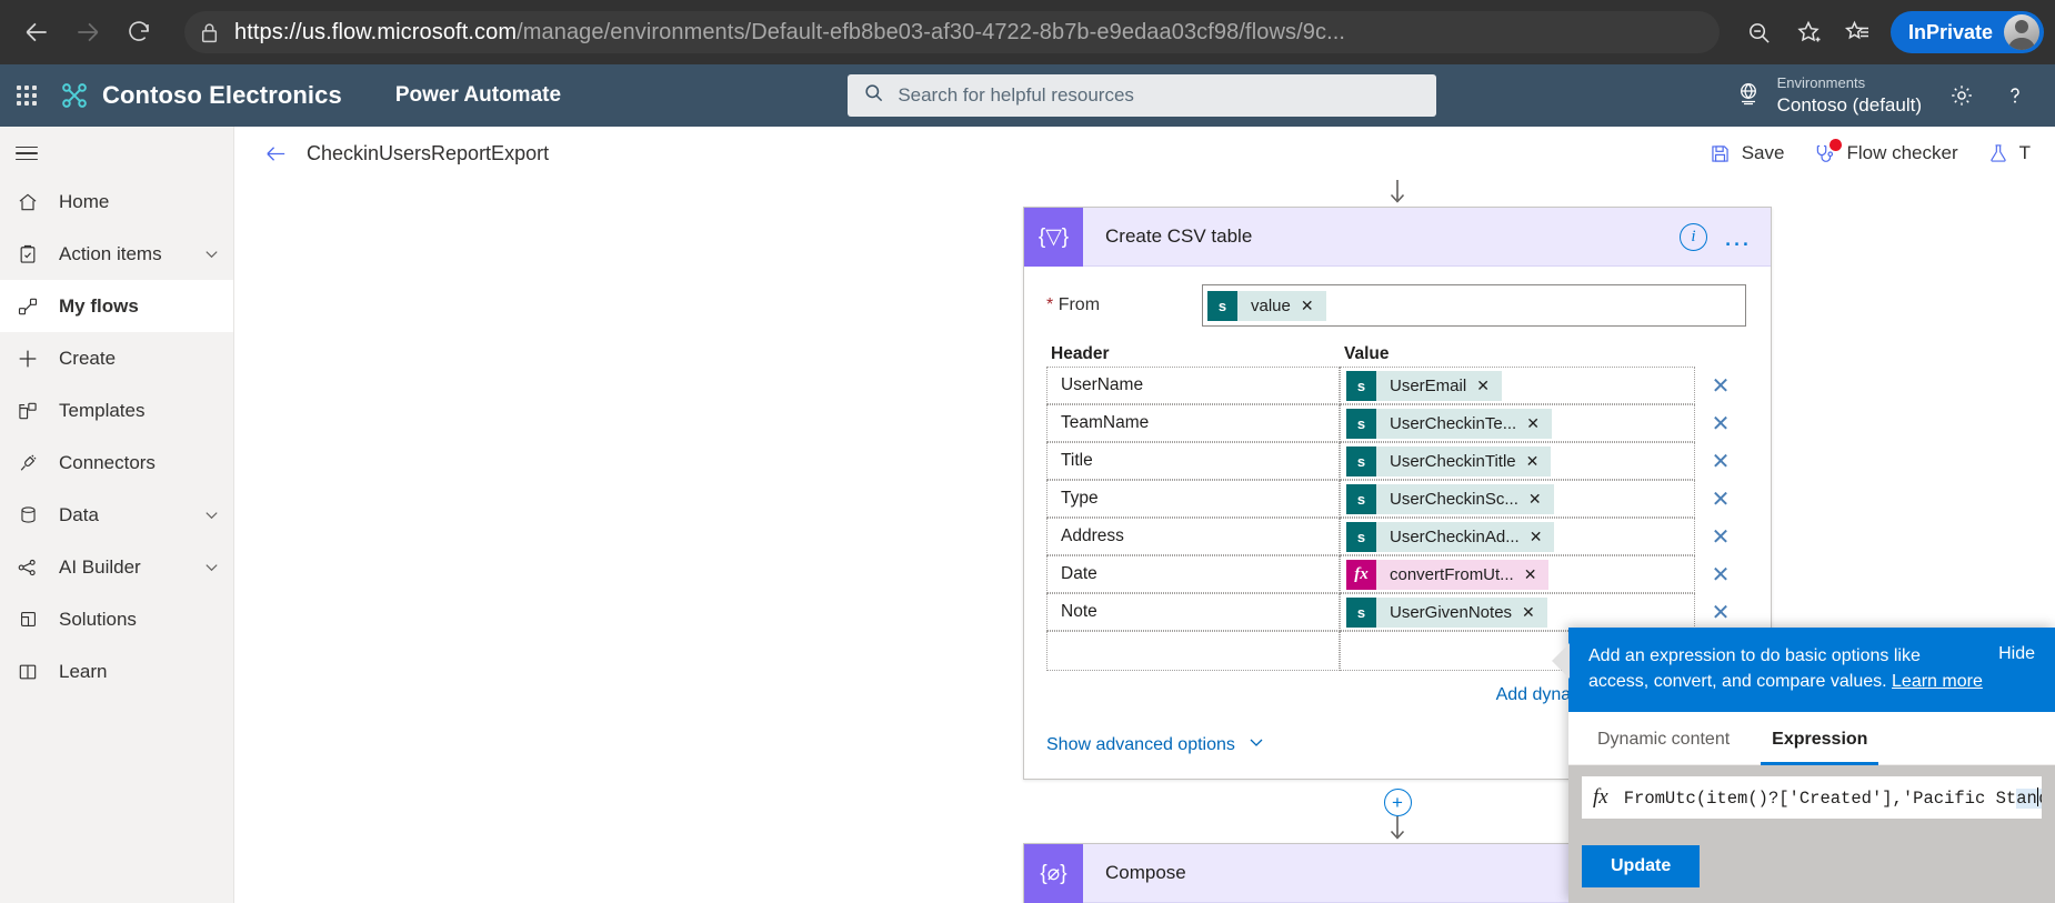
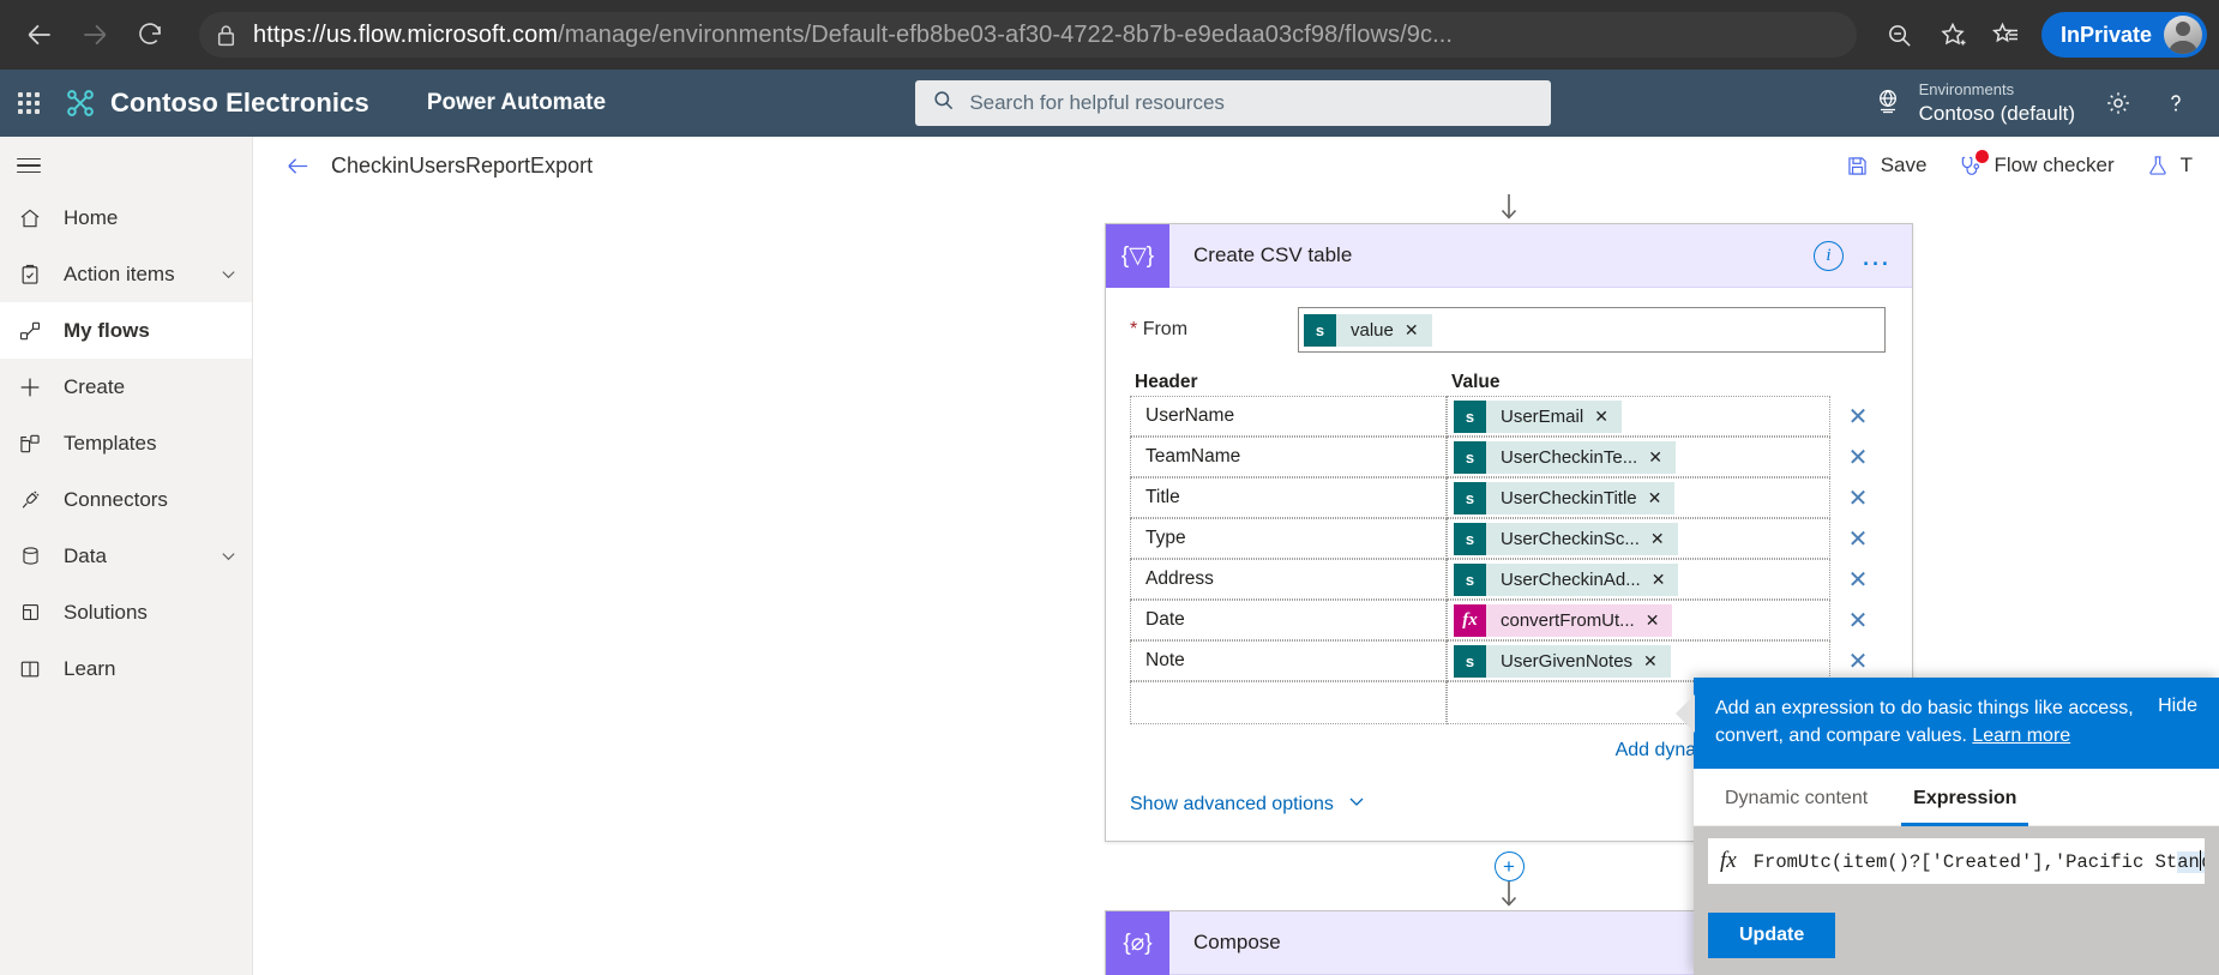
  https://us.flow.microsoft.com/manage/environments/Default-efb8be03-af30-4722-8b7b-e9edaa03cf98/flows/9c...
  InPrivate
  Contoso Electronics
  Power Automate
  Search for helpful resources
  Environments
  Contoso (default)
  Home
  Action items
  My flows
  Create
  Templates
  Connectors
  Data
- AI Builder
  Solutions
  Learn
  CheckinUsersReportExport
  Save
  Flow checker
  T
  {▽}
  Create CSV table
  i
  …
  * From
  s
  value
  ✕
  Header
  Value
  UserName
  s
  UserEmail
  ✕
  ✕
  TeamName
  s
  UserCheckinTe...
  ✕
  ✕
  Title
  s
  UserCheckinTitle
  ✕
  ✕
  Type
  s
  UserCheckinSc...
  ✕
  ✕
  Address
  s
  UserCheckinAd...
  ✕
  ✕
  Date
  fx
  convertFromUt...
  ✕
  ✕
  Note
  s
  UserGivenNotes
  ✕
  ✕
  Show advanced options
  +
  {⌀}
  Compose
- Add an expression to do basic options like access, convert, and compare values. Learn more
+ Add an expression to do basic things like access, convert, and compare values. Learn more
  Hide
  Dynamic content
  Expression
  fx
  FromUtc(item()?['Created'],'Pacific Stan
  Update
